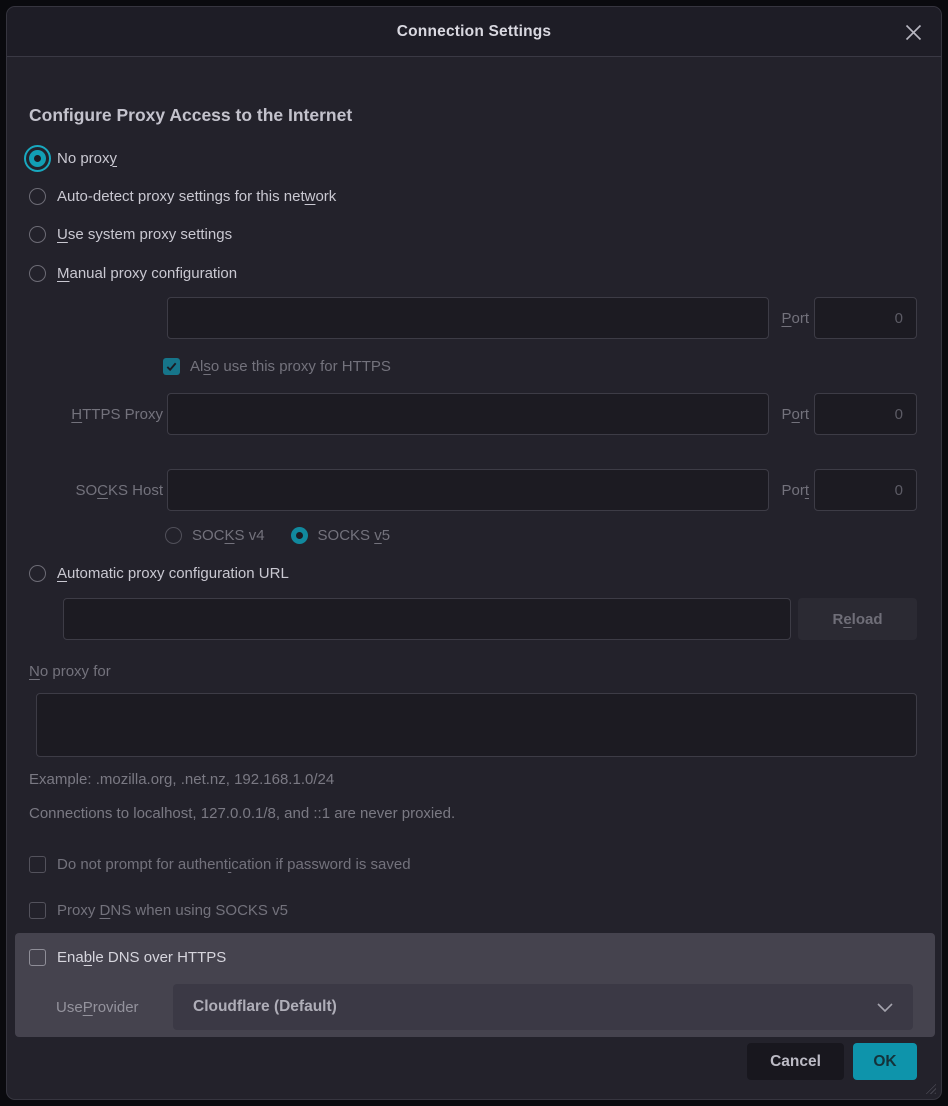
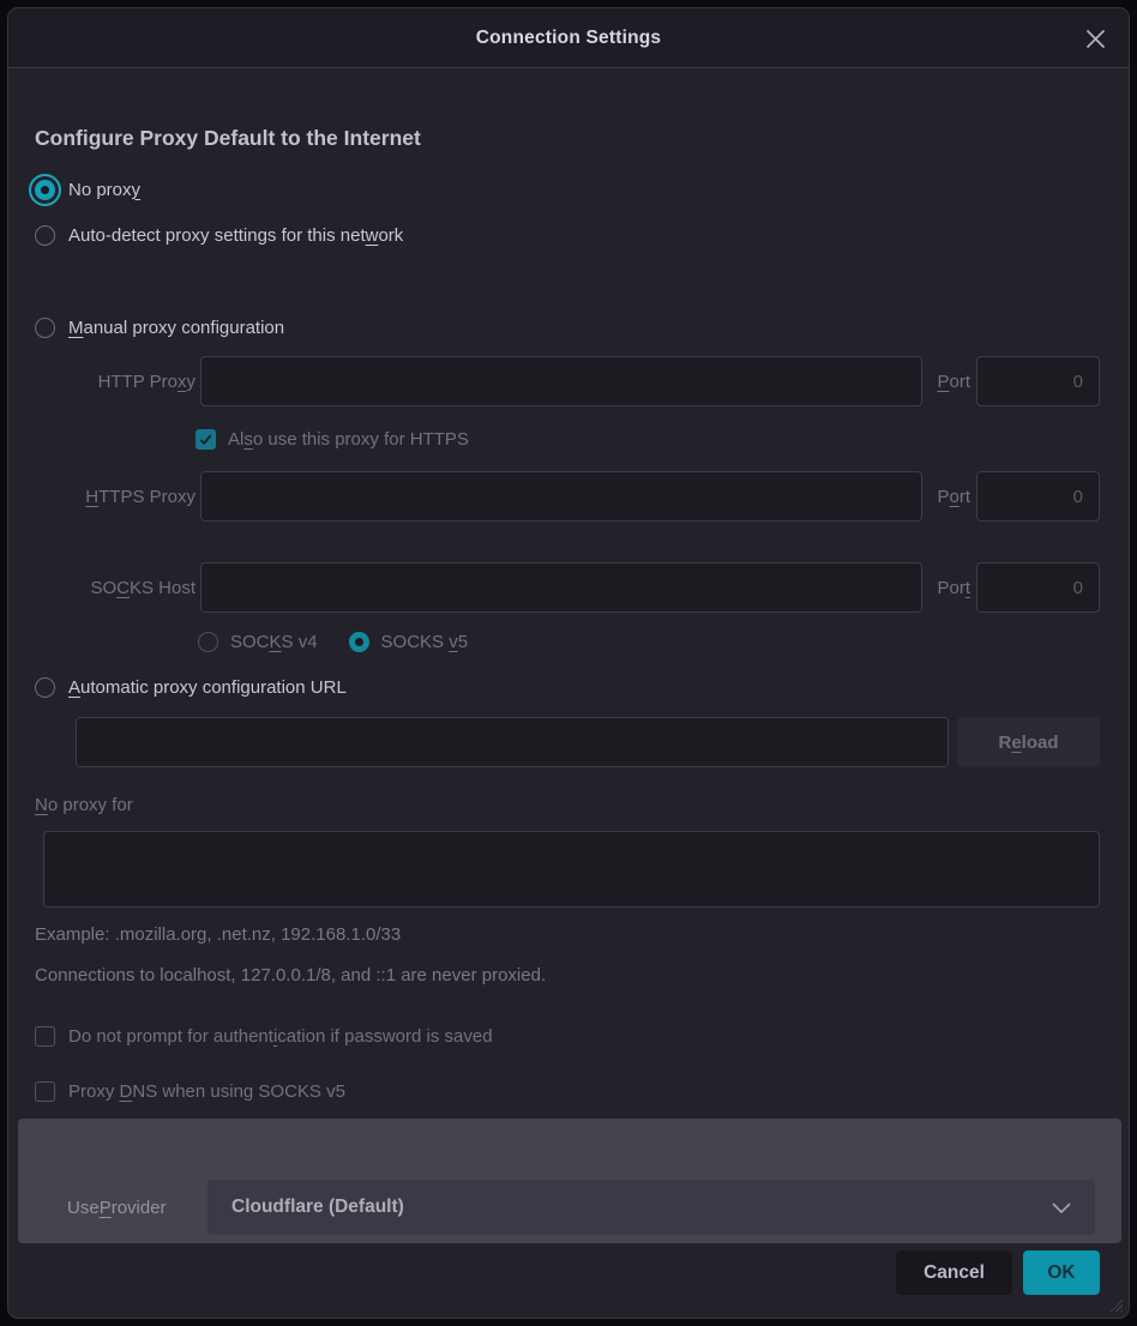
  Connection Settings
- Configure Proxy Access to the Internet
+ Configure Proxy Default to the Internet
  No proxy
  Auto-detect proxy settings for this network
- Use system proxy settings
  Manual proxy configuration
+ HTTP Pro
+ x
+ y
  P
  ort
  0
  Also use this proxy for HTTPS
  H
  TTPS Proxy
  P
  o
  rt
  0
  SO
  C
  KS Host
  Por
  t
  0
  SOCKS v4
  SOCKS v5
  Automatic proxy configuration URL
  R
  e
  load
  No proxy for
- Example: .mozilla.org, .net.nz, 192.168.1.0/24
+ Example: .mozilla.org, .net.nz, 192.168.1.0/33
  Connections to localhost, 127.0.0.1/8, and ::1 are never proxied.
  Do not prompt for authentication if password is saved
  Proxy DNS when using SOCKS v5
- Enable DNS over HTTPS
  Use
  P
  rovider
  Cloudflare (Default)
  Cancel
  OK
